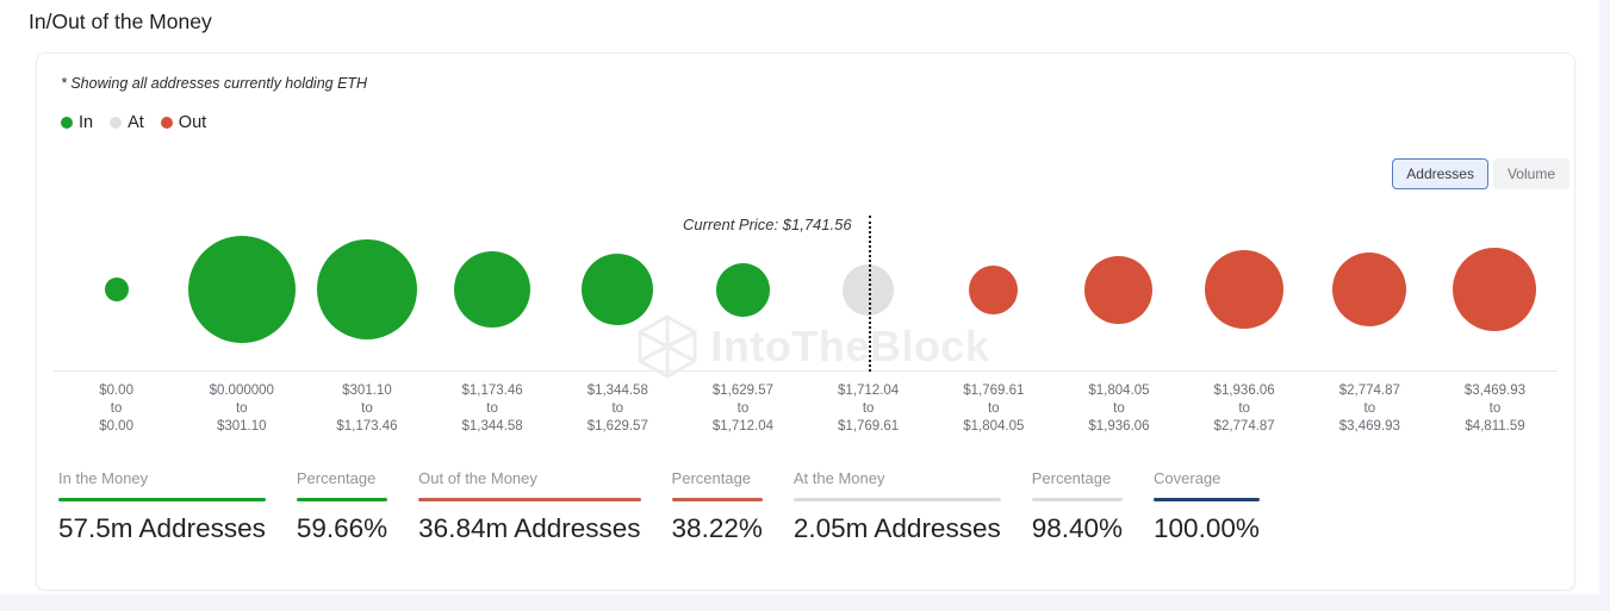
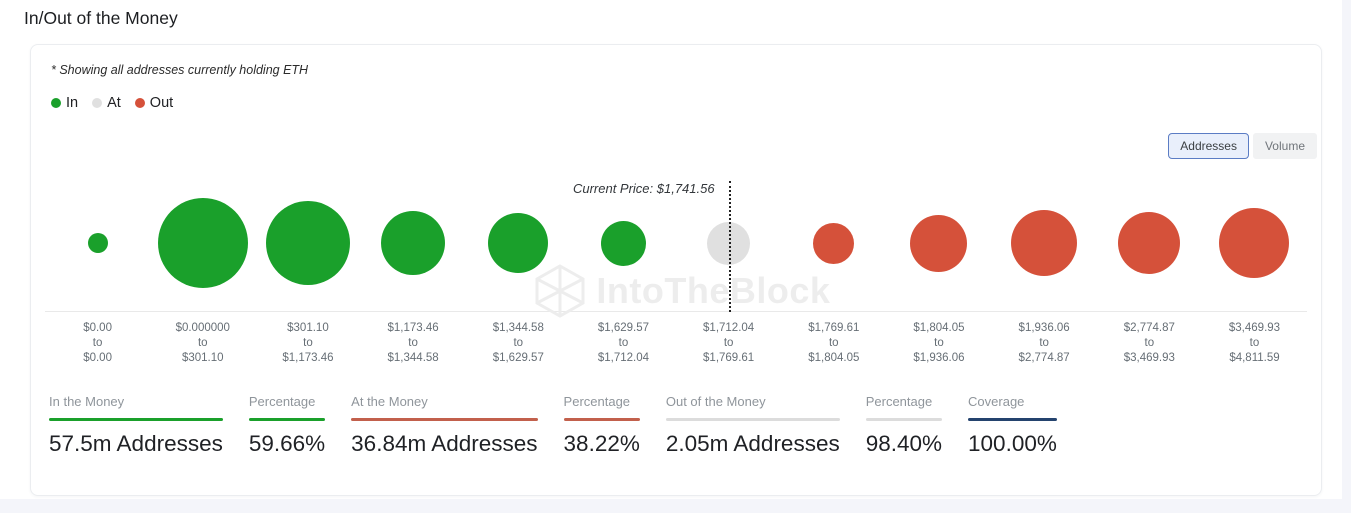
  In/Out of the Money
  * Showing all addresses currently holding ETH
  In
  At
  Out
  Addresses
  Volume
  Current Price: $1,741.56
  $0.00
  to
  $0.00
  $0.000000
  to
  $301.10
  $301.10
  to
  $1,173.46
  $1,173.46
  to
  $1,344.58
  $1,344.58
  to
  $1,629.57
  $1,629.57
  to
  $1,712.04
  $1,712.04
  to
  $1,769.61
  $1,769.61
  to
  $1,804.05
  $1,804.05
  to
  $1,936.06
  $1,936.06
  to
  $2,774.87
  $2,774.87
  to
  $3,469.93
  $3,469.93
  to
  $4,811.59
  IntoTheBlock
  In the Money
  57.5m Addresses
  Percentage
  59.66%
- Out of the Money
+ At the Money
  36.84m Addresses
  Percentage
  38.22%
- At the Money
+ Out of the Money
  2.05m Addresses
  Percentage
  98.40%
  Coverage
  100.00%
